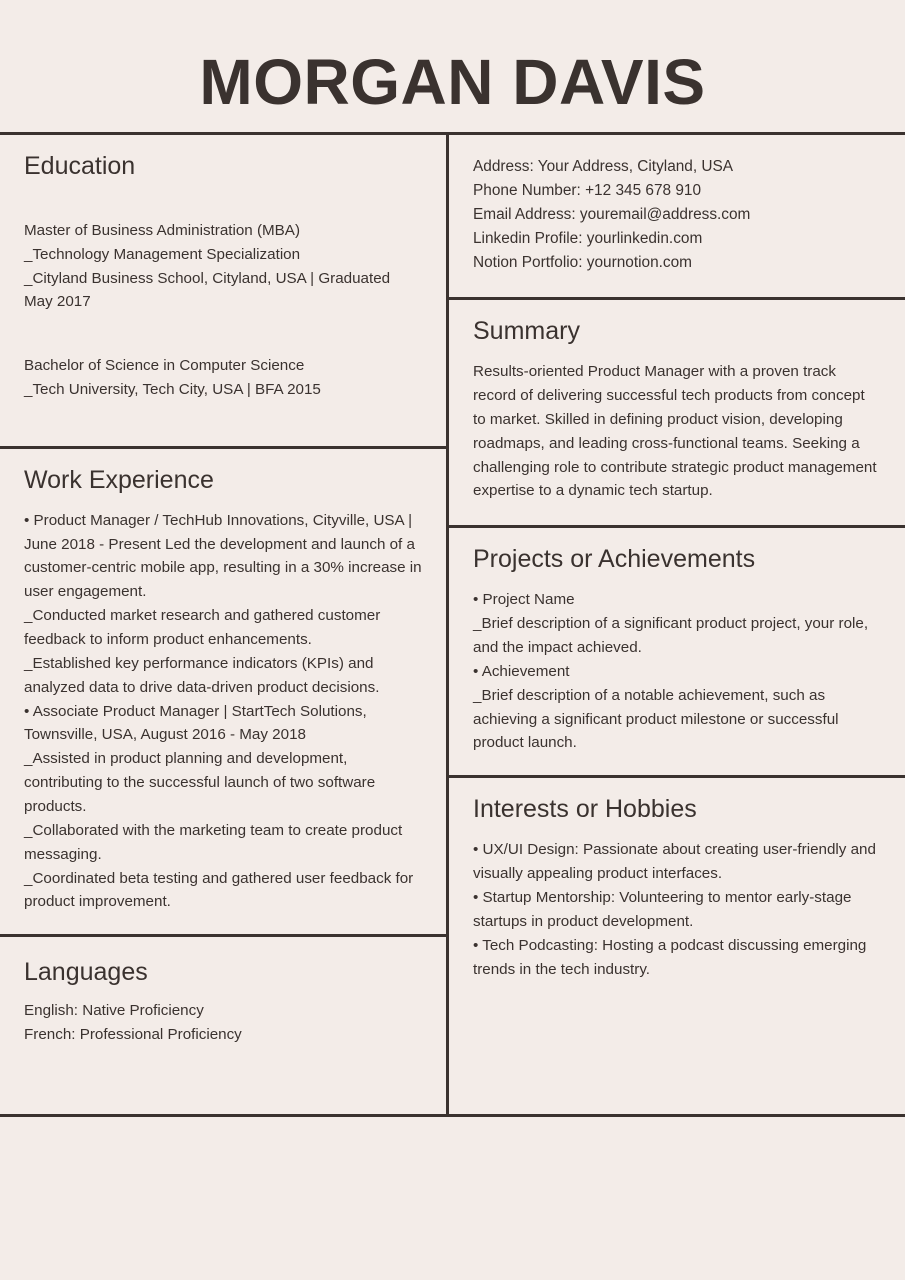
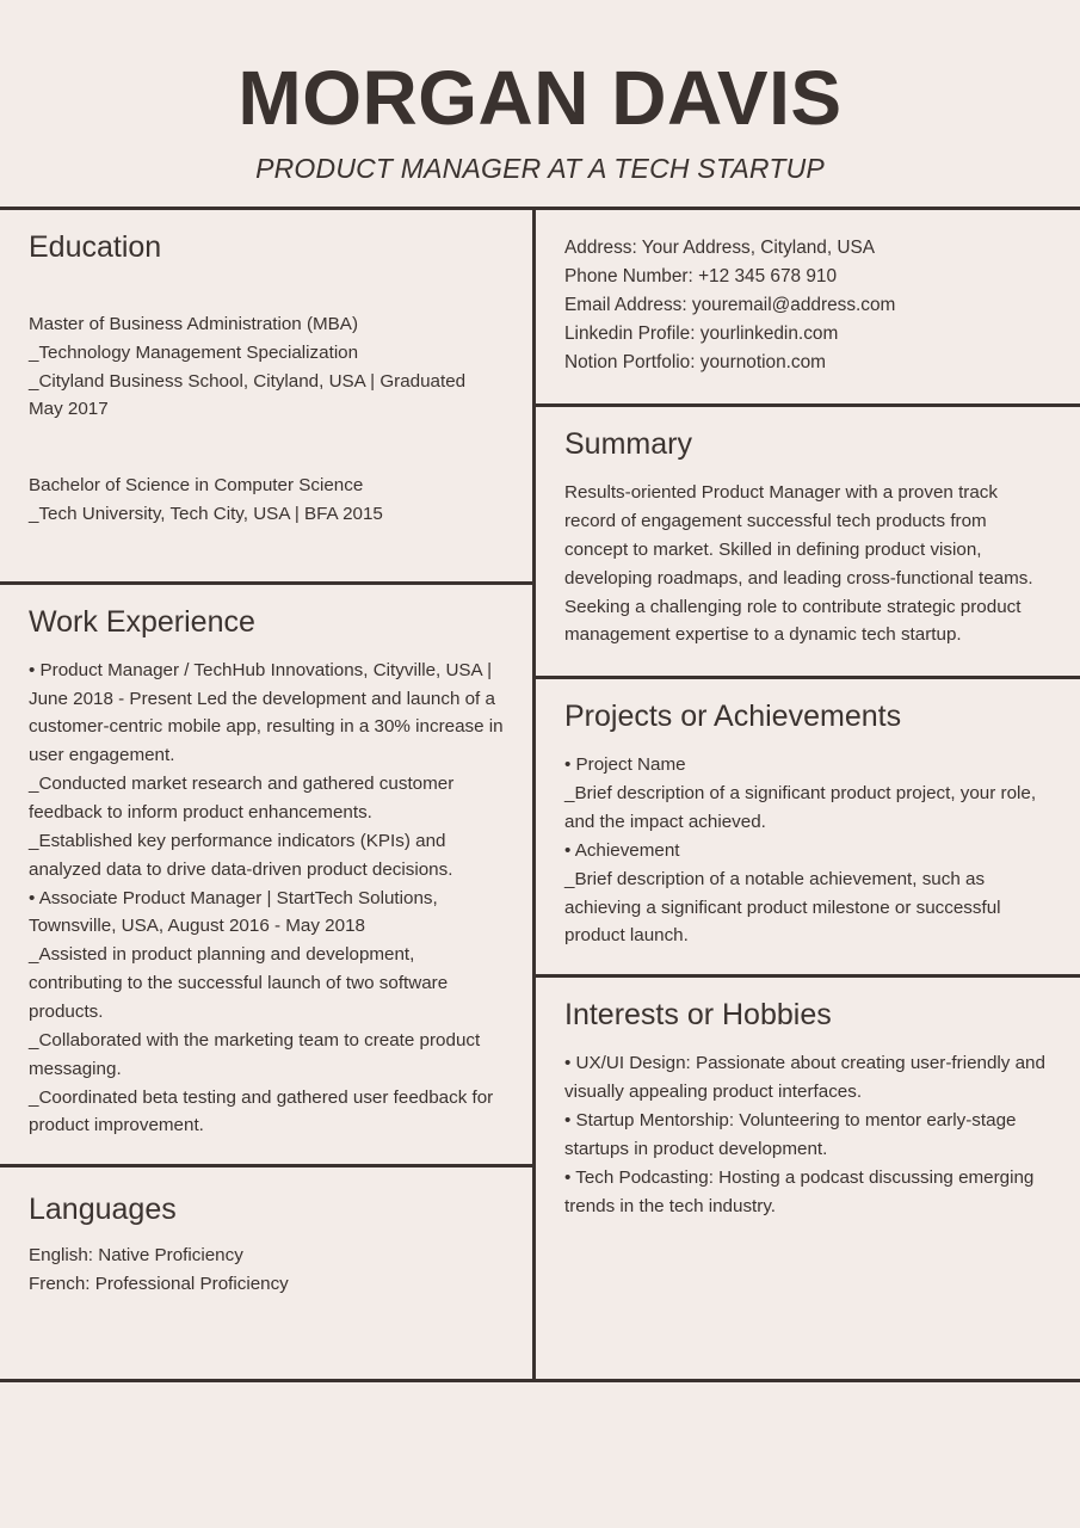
  MORGAN DAVIS
+ PRODUCT MANAGER AT A TECH STARTUP
  Education
  Master of Business Administration (MBA)
  _Technology Management Specialization
  _Cityland Business School, Cityland, USA | Graduated May 2017
  Bachelor of Science in Computer Science
  _Tech University, Tech City, USA | BFA 2015
  Work Experience
  • Product Manager / TechHub Innovations, Cityville, USA | June 2018 - Present Led the development and launch of a customer-centric mobile app, resulting in a 30% increase in user engagement.
  _Conducted market research and gathered customer feedback to inform product enhancements.
  _Established key performance indicators (KPIs) and analyzed data to drive data-driven product decisions.
  • Associate Product Manager | StartTech Solutions, Townsville, USA, August 2016 - May 2018
  _Assisted in product planning and development, contributing to the successful launch of two software products.
  _Collaborated with the marketing team to create product messaging.
  _Coordinated beta testing and gathered user feedback for product improvement.
  Languages
  English: Native Proficiency
  French: Professional Proficiency
  Address: Your Address, Cityland, USA
  Phone Number: +12 345 678 910
  Email Address: youremail@address.com
  Linkedin Profile: yourlinkedin.com
  Notion Portfolio: yournotion.com
  Summary
- Results-oriented Product Manager with a proven track record of delivering successful tech products from concept to market. Skilled in defining product vision, developing roadmaps, and leading cross-functional teams. Seeking a challenging role to contribute strategic product management expertise to a dynamic tech startup.
+ Results-oriented Product Manager with a proven track record of engagement successful tech products from concept to market. Skilled in defining product vision, developing roadmaps, and leading cross-functional teams. Seeking a challenging role to contribute strategic product management expertise to a dynamic tech startup.
  Projects or Achievements
  • Project Name
  _Brief description of a significant product project, your role, and the impact achieved.
  • Achievement
  _Brief description of a notable achievement, such as achieving a significant product milestone or successful product launch.
  Interests or Hobbies
  • UX/UI Design: Passionate about creating user-friendly and visually appealing product interfaces.
  • Startup Mentorship: Volunteering to mentor early-stage startups in product development.
  • Tech Podcasting: Hosting a podcast discussing emerging trends in the tech industry.
